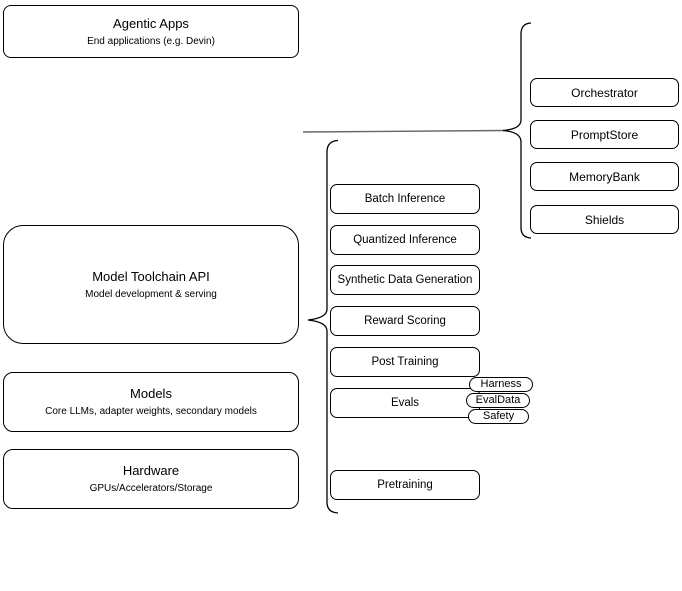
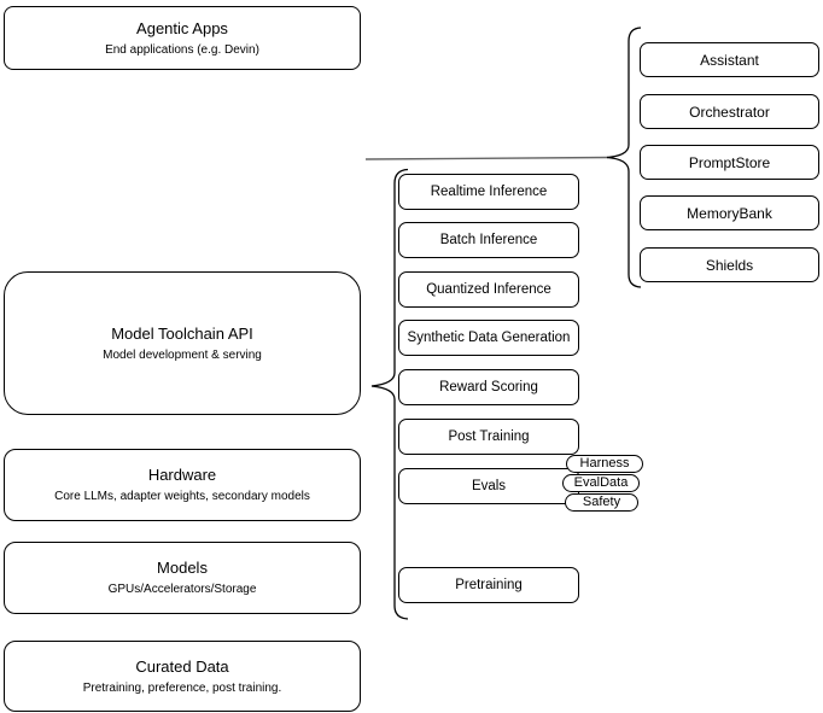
  Agentic Apps
  End applications (e.g. Devin)
  Model Toolchain API
  Model development & serving
- Models
+ Hardware
  Core LLMs, adapter weights, secondary models
- Hardware
+ Models
  GPUs/Accelerators/Storage
+ Curated Data
+ Pretraining, preference, post training.
+ Realtime Inference
  Batch Inference
  Quantized Inference
  Synthetic Data Generation
  Reward Scoring
  Post Training
  Evals
  Pretraining
  Harness
  EvalData
  Safety
+ Assistant
  Orchestrator
  PromptStore
  MemoryBank
  Shields
